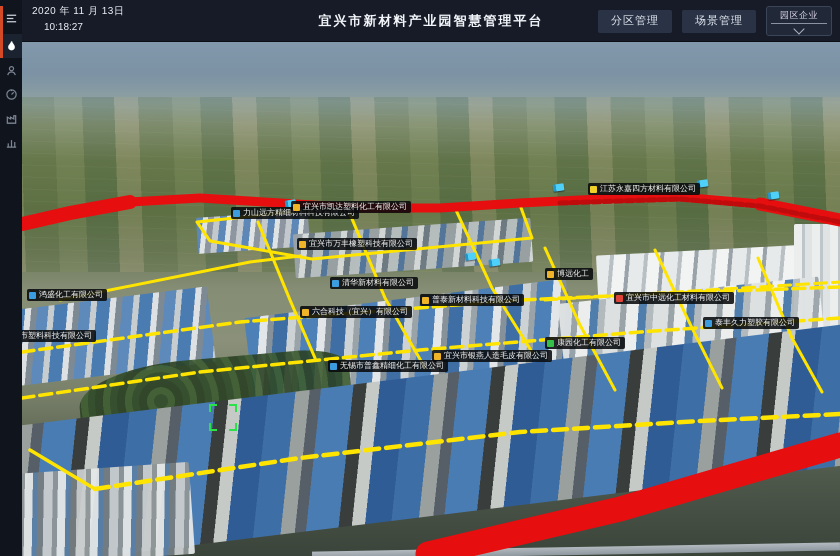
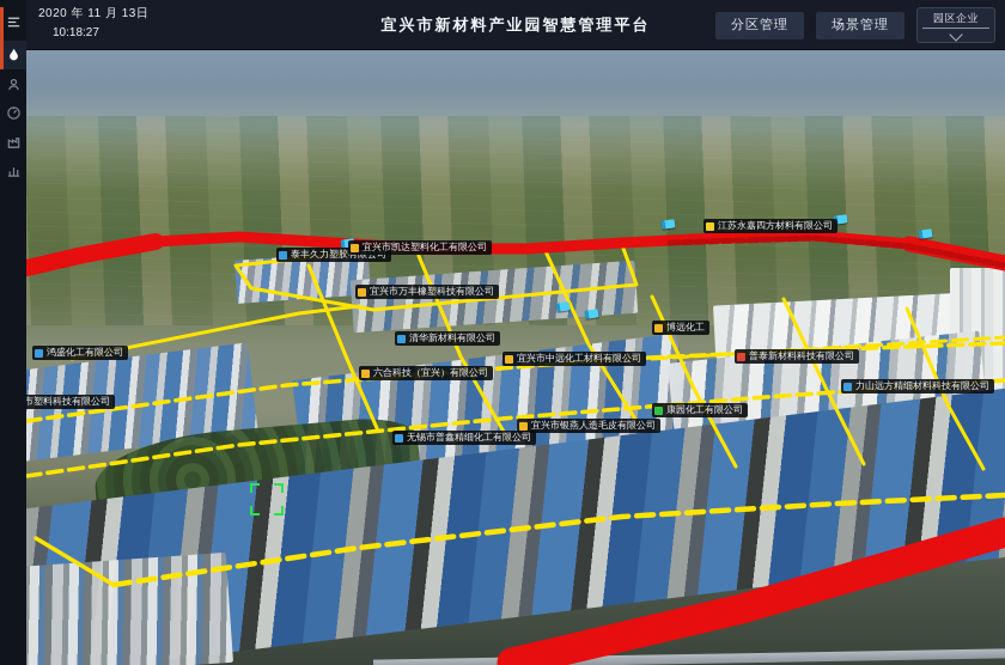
  2020 年 11 月 13日
  10:18:27
  宜兴市新材料产业园智慧管理平台
  分区管理
  场景管理
  园区企业
- 力山远方精细材料科技有限公司
+ 泰丰久力塑胶有限公司
  宜兴市凯达塑料化工有限公司
  宜兴市万丰橡塑科技有限公司
  清华新材料有限公司
  江苏永嘉四方材料有限公司
  博远化工
- 宜兴市中远化工材料有限公司
+ 普泰新材料科技有限公司
- 泰丰久力塑胶有限公司
+ 力山远方精细材料科技有限公司
  鸿盛化工有限公司
  市塑料科技有限公司
  六合科技（宜兴）有限公司
- 普泰新材料科技有限公司
+ 宜兴市中远化工材料有限公司
  宜兴市银燕人造毛皮有限公司
  无锡市普鑫精细化工有限公司
  康园化工有限公司
